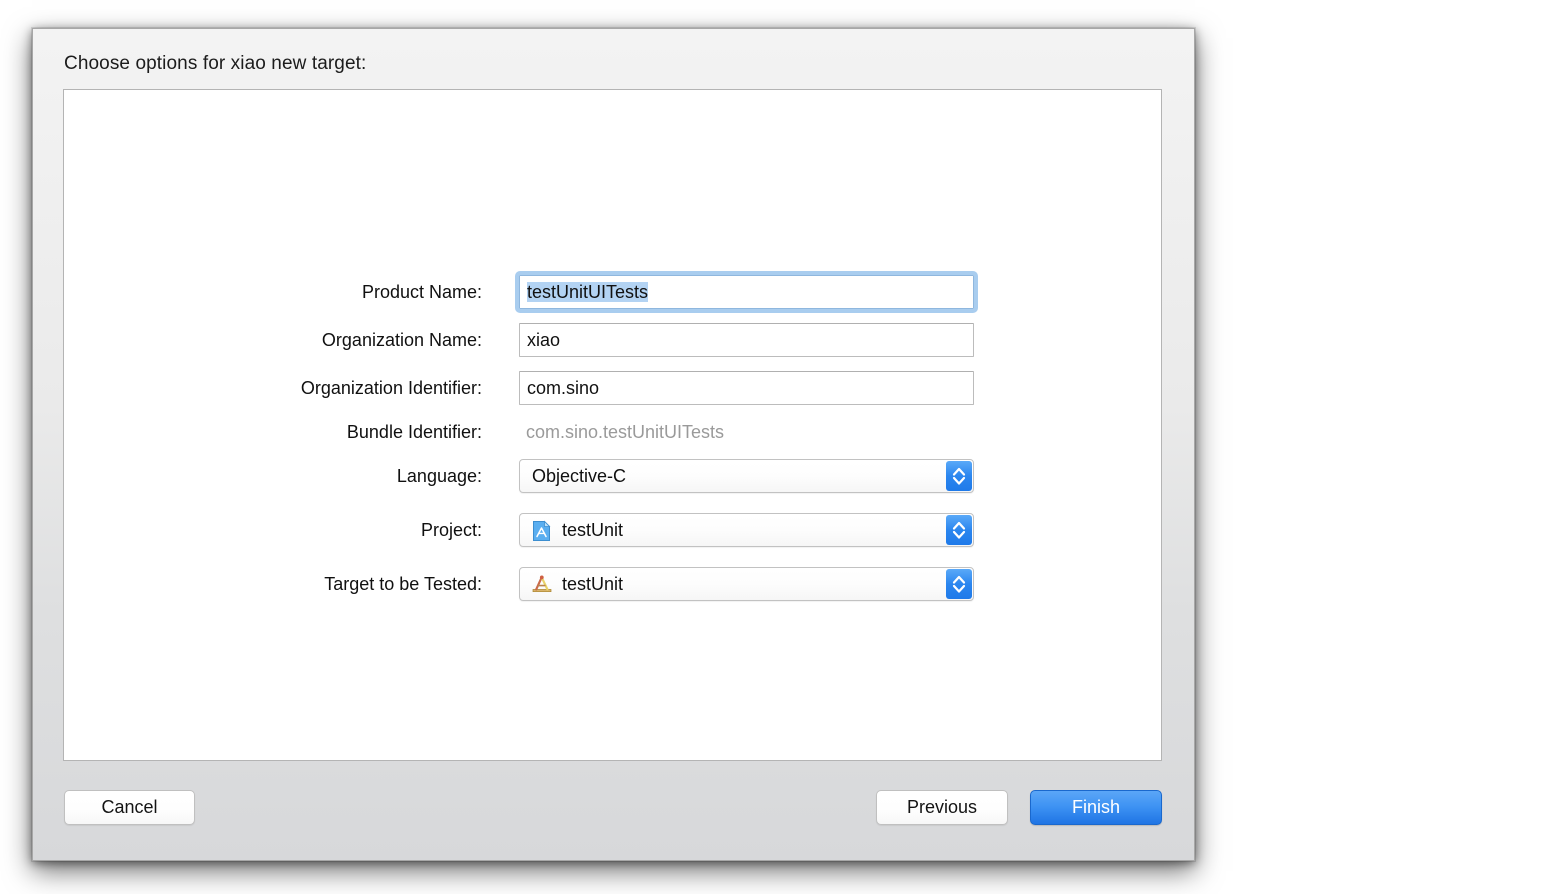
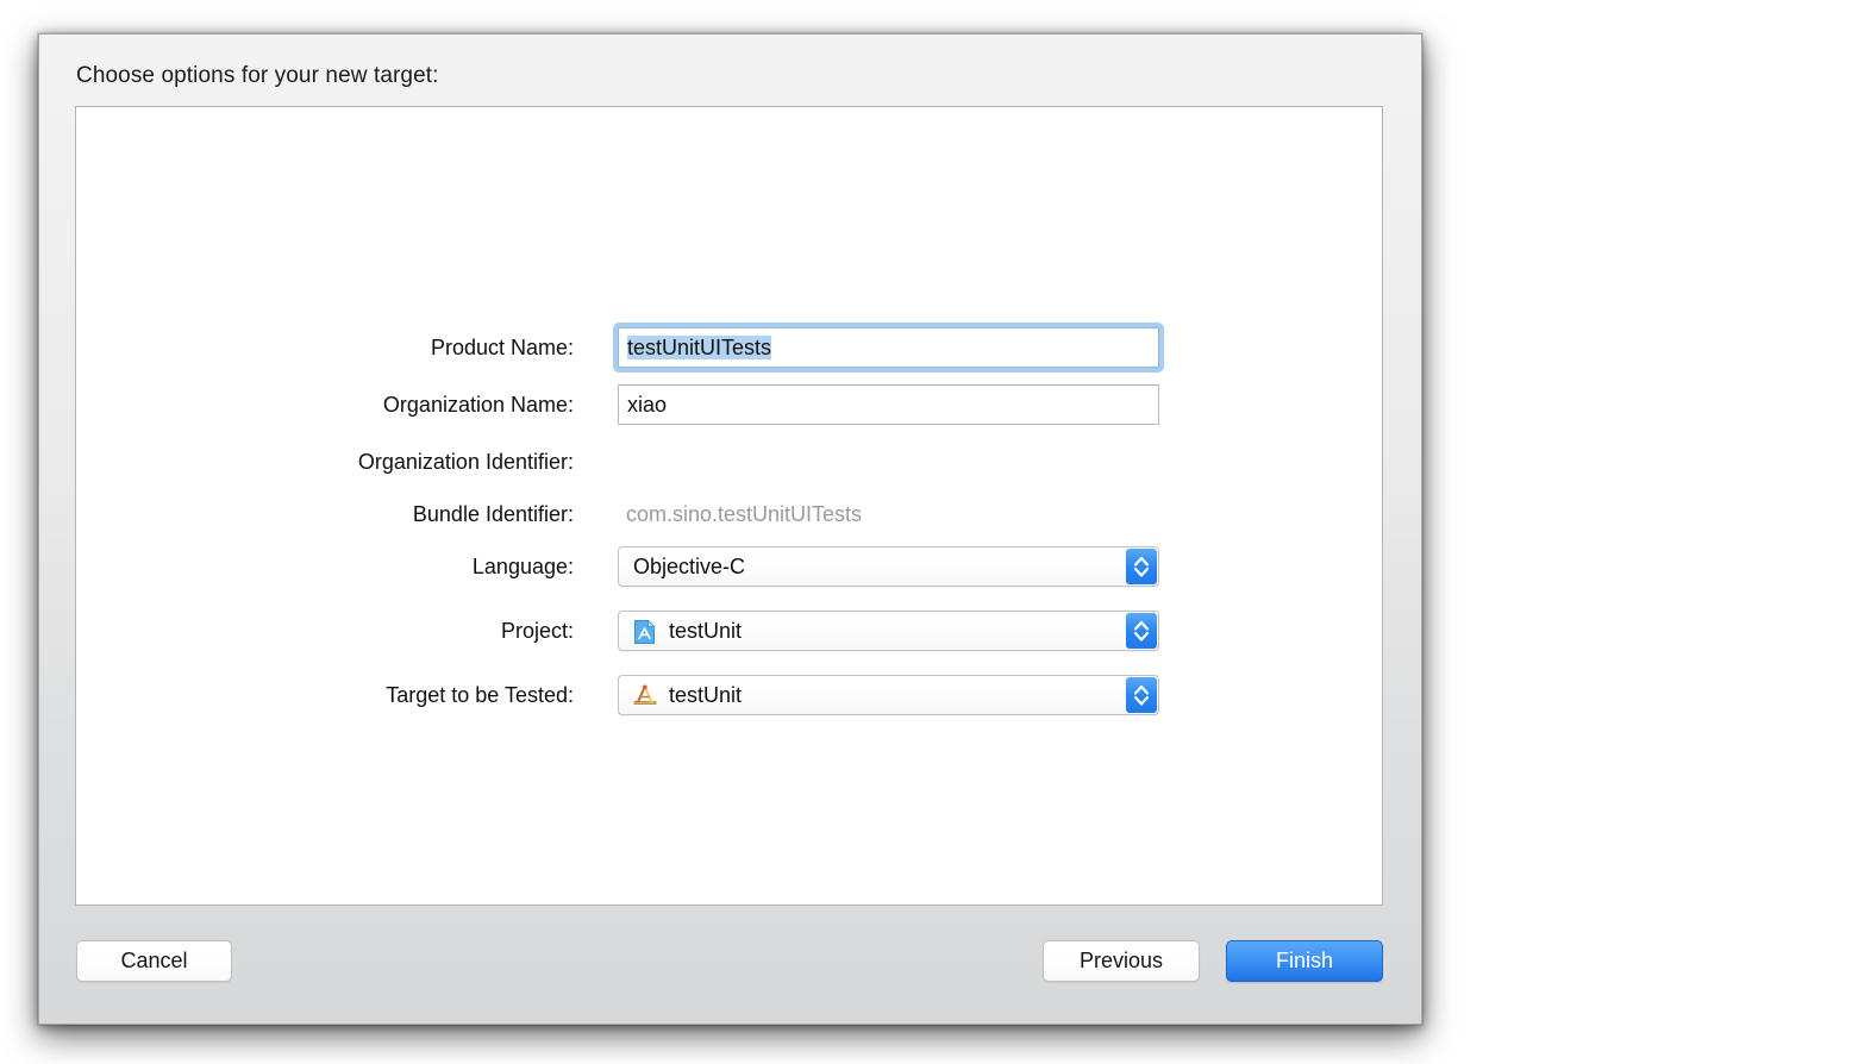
- Choose options for xiao new target:
+ Choose options for your new target:
  Product Name:
  testUnitUITests
  Organization Name:
  xiao
  Organization Identifier:
- com.sino
  Bundle Identifier:
  com.sino.testUnitUITests
  Language:
  Objective-C
  Project:
  testUnit
  Target to be Tested:
  testUnit
  Cancel
  Previous
  Finish
